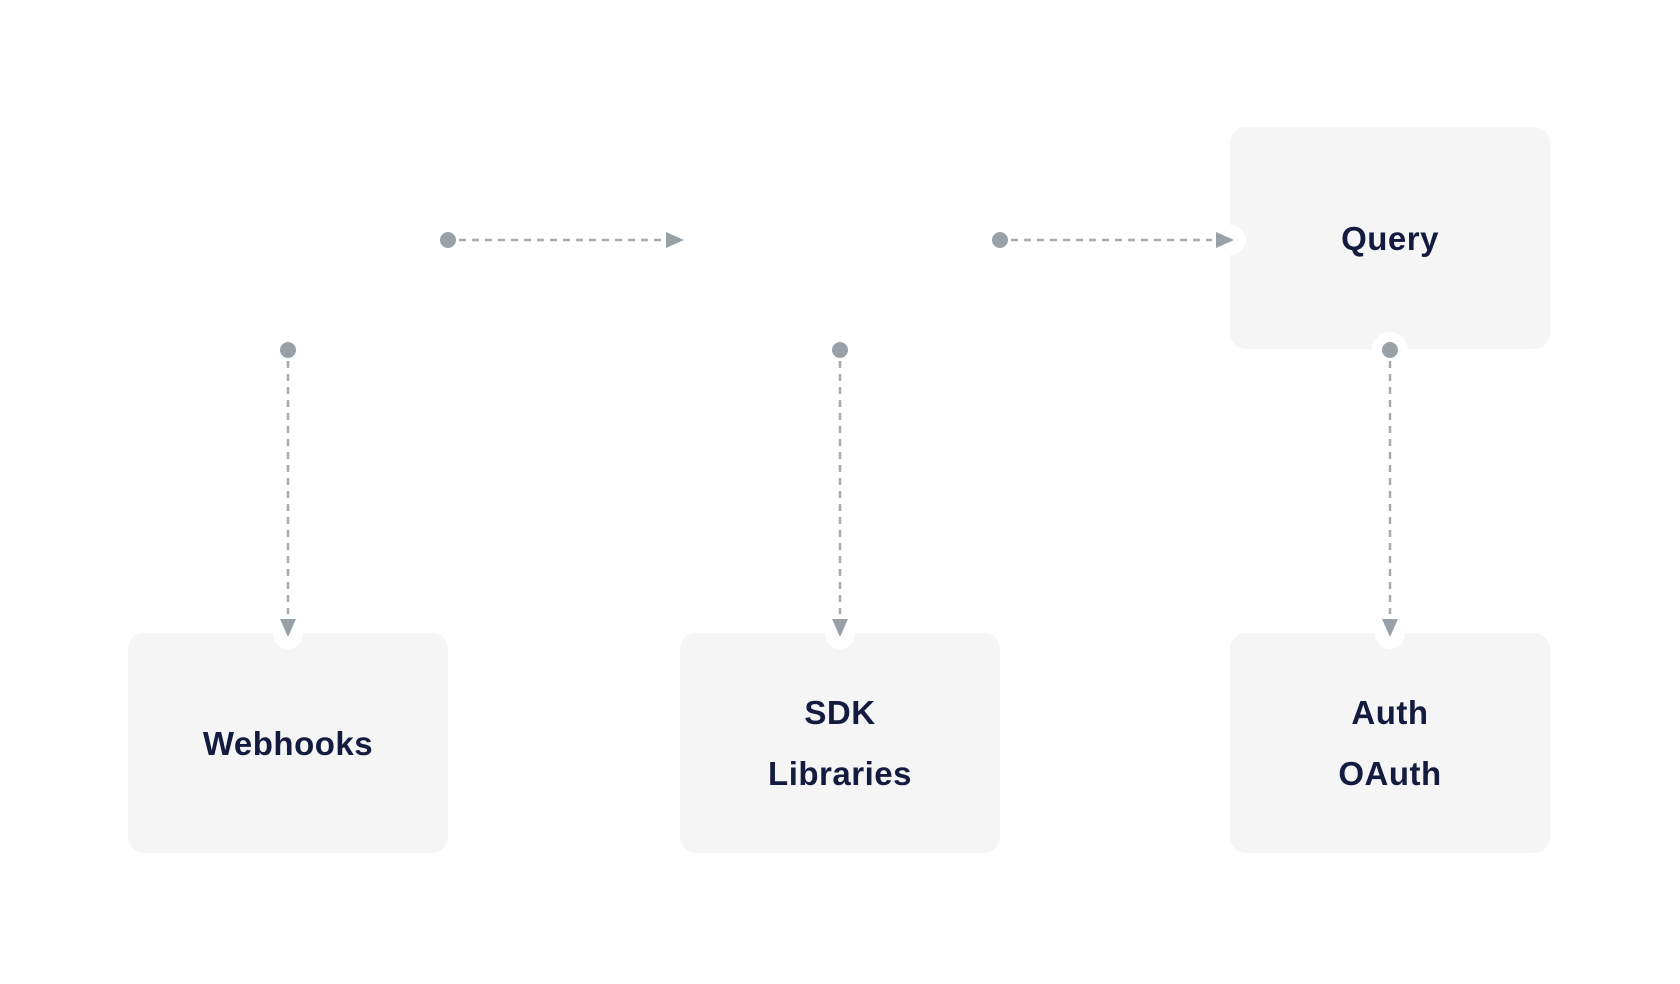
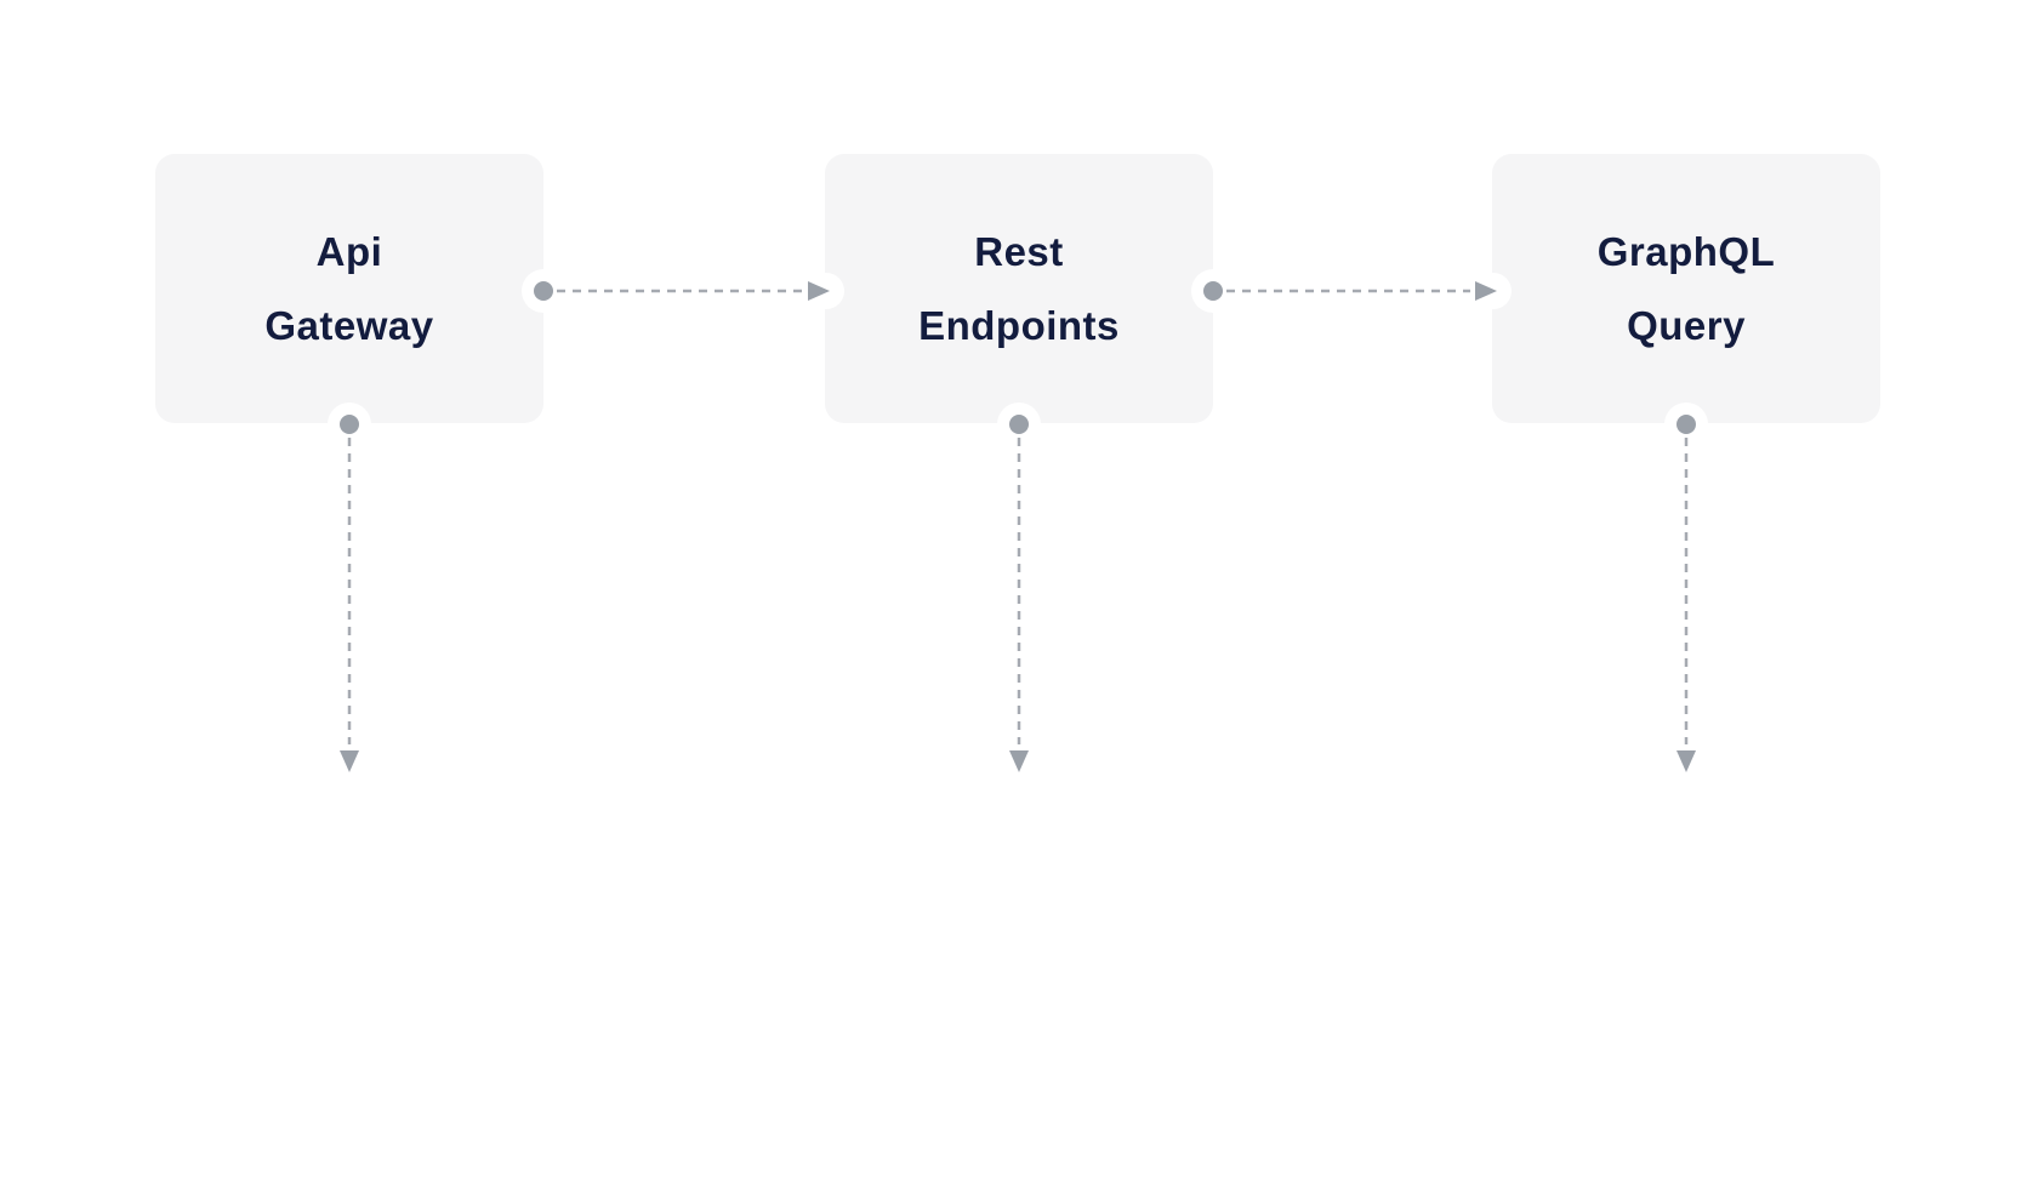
+ Api
+ Gateway
+ Rest
+ Endpoints
+ GraphQL
  Query
- Webhooks
- SDK
- Libraries
- Auth
- OAuth
